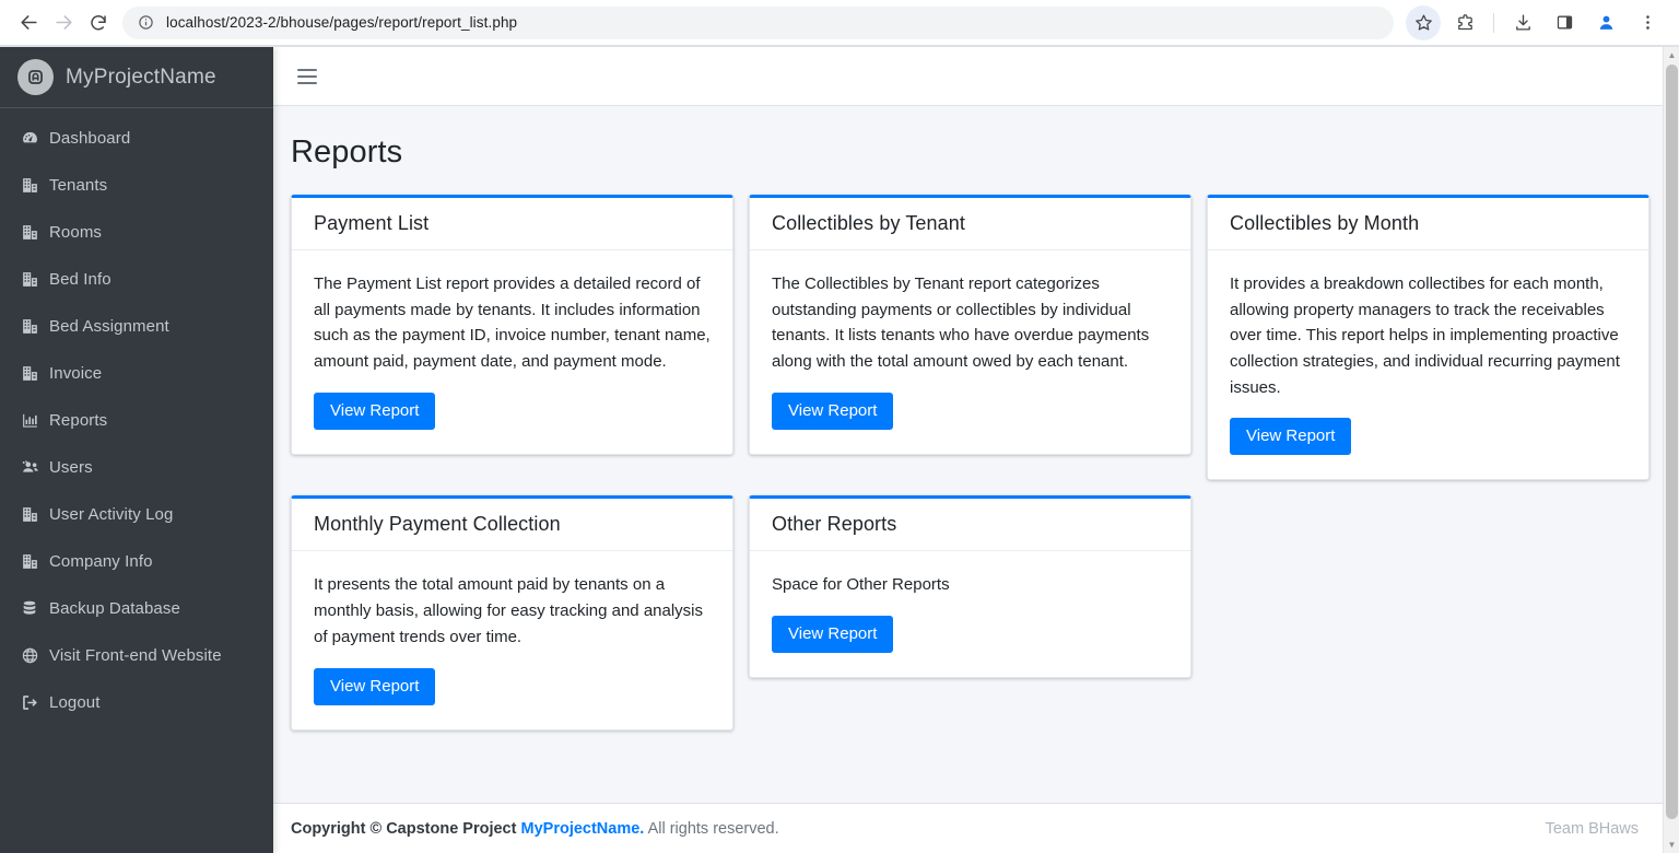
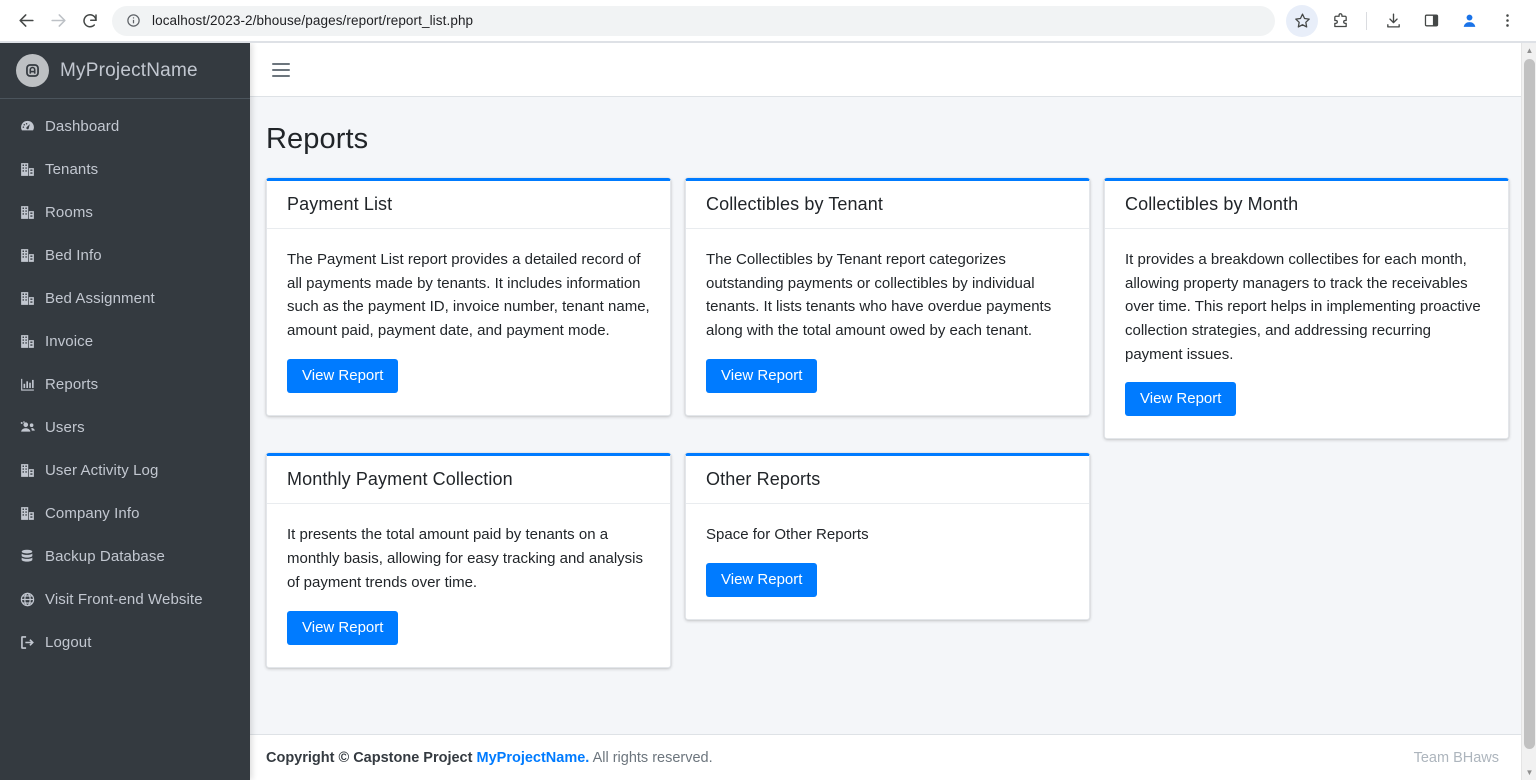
  localhost/2023-2/bhouse/pages/report/report_list.php
  MyProjectName
  Dashboard
  Tenants
  Rooms
  Bed Info
  Bed Assignment
  Invoice
  Reports
  Users
  User Activity Log
  Company Info
  Backup Database
  Visit Front-end Website
  Logout
  Reports
  Payment List
  The Payment List report provides a detailed record of all payments made by tenants. It includes information such as the payment ID, invoice number, tenant name, amount paid, payment date, and payment mode.
  View Report
  Collectibles by Tenant
  The Collectibles by Tenant report categorizes outstanding payments or collectibles by individual tenants. It lists tenants who have overdue payments along with the total amount owed by each tenant.
  View Report
  Collectibles by Month
- It provides a breakdown collectibes for each month, allowing property managers to track the receivables over time. This report helps in implementing proactive collection strategies, and individual recurring payment issues.
+ It provides a breakdown collectibes for each month, allowing property managers to track the receivables over time. This report helps in implementing proactive collection strategies, and addressing recurring payment issues.
  View Report
  Monthly Payment Collection
  It presents the total amount paid by tenants on a monthly basis, allowing for easy tracking and analysis of payment trends over time.
  View Report
  Other Reports
  Space for Other Reports
  View Report
  Copyright © Capstone Project MyProjectName. All rights reserved.
  Team BHaws
  ▲
  ▼
